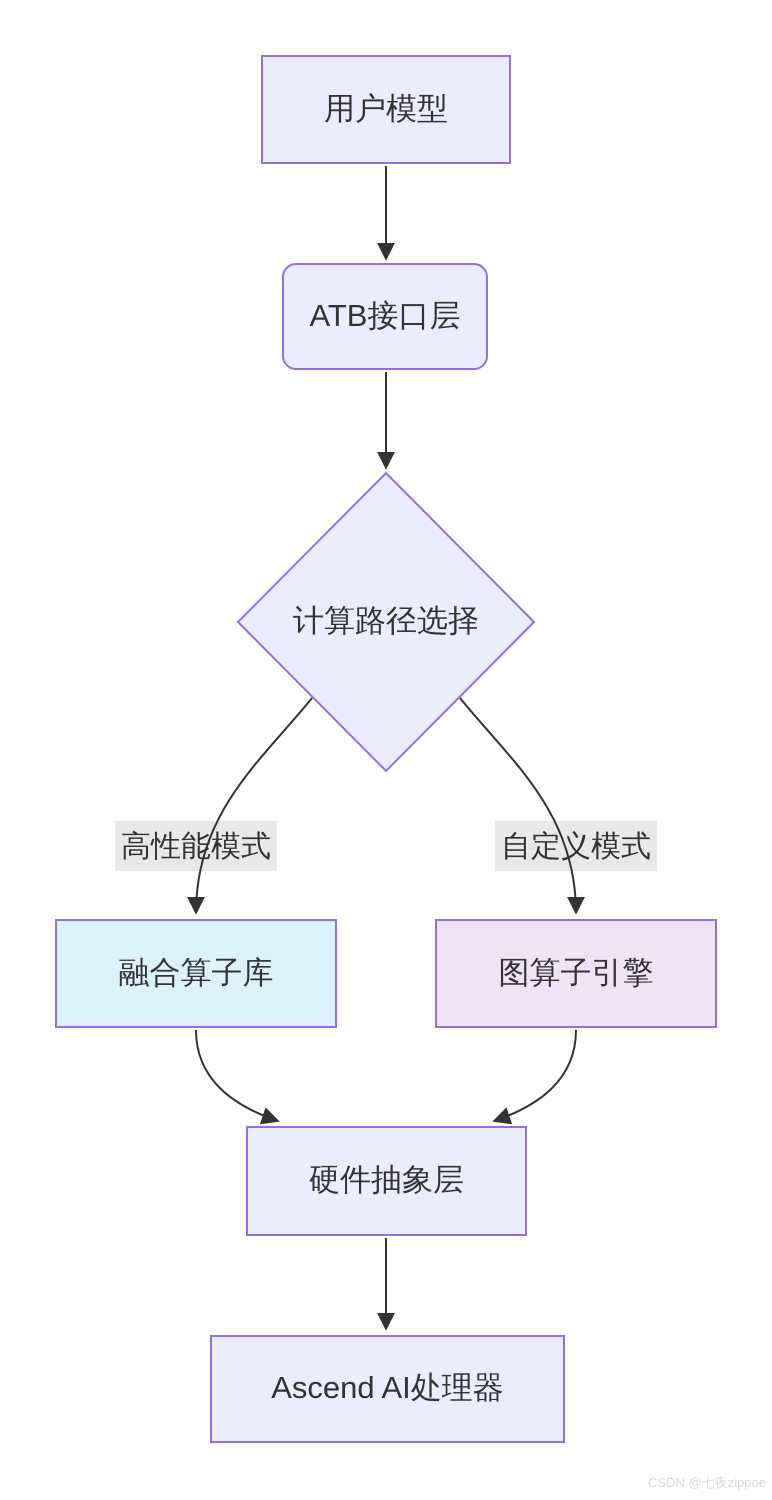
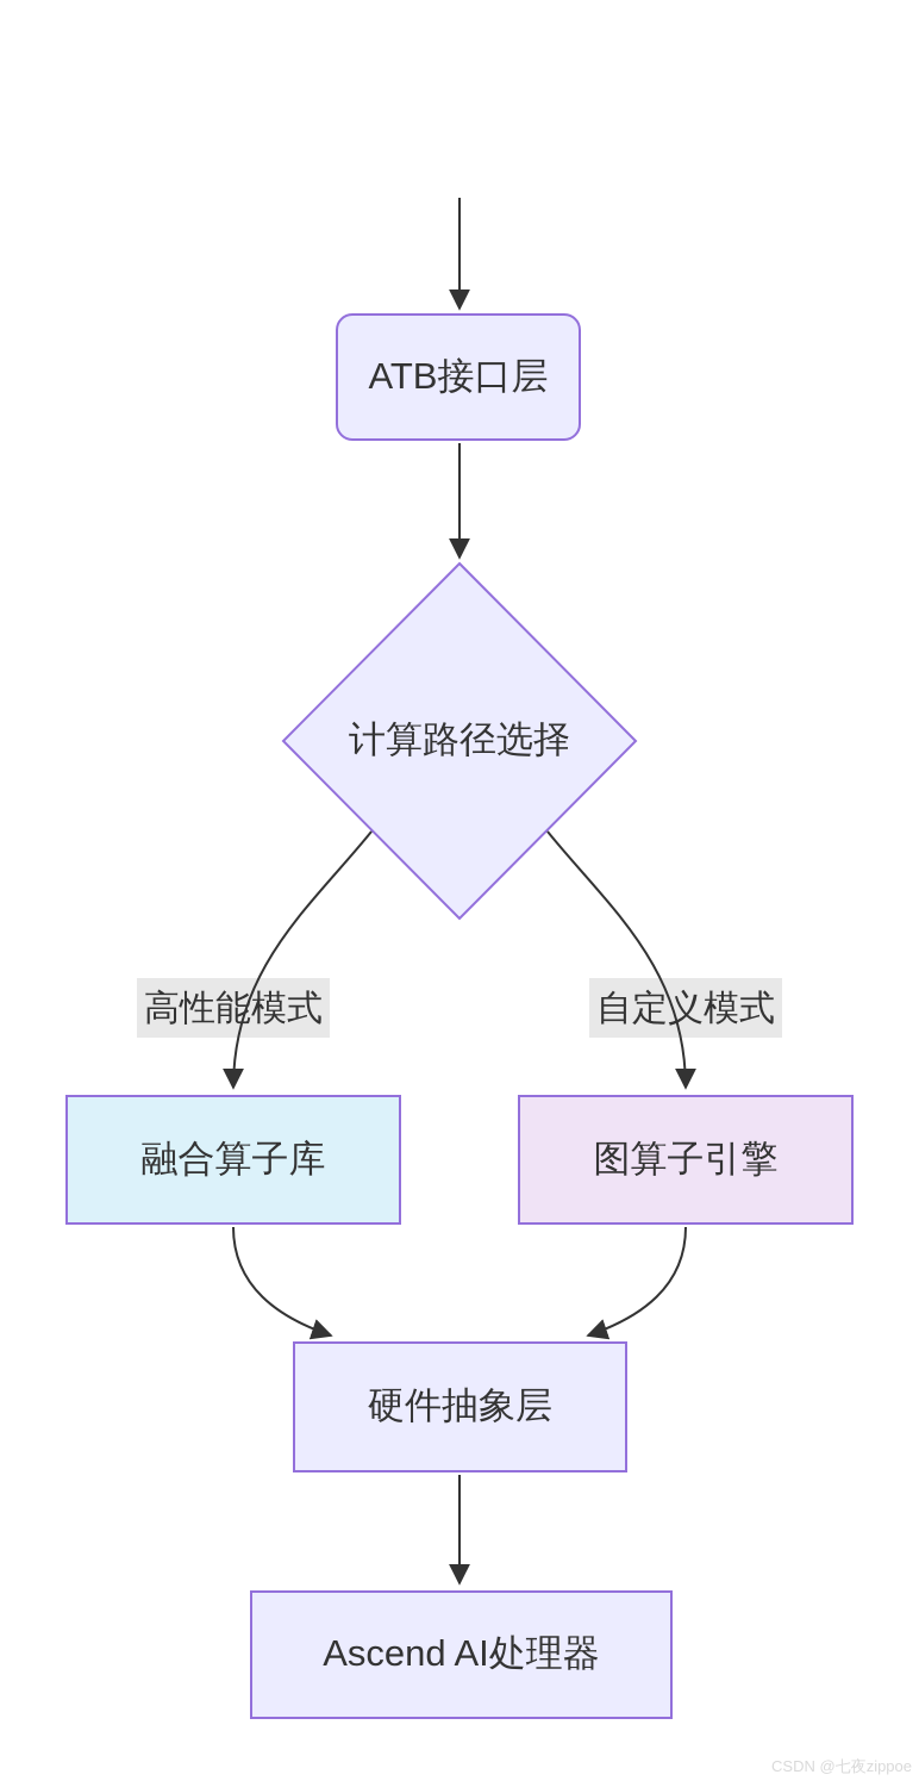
- 用户模型
  ATB接口层
  计算路径选择
  高性能模式
  自定义模式
  融合算子库
  图算子引擎
  硬件抽象层
  Ascend AI处理器
  CSDN @七夜zippoe
